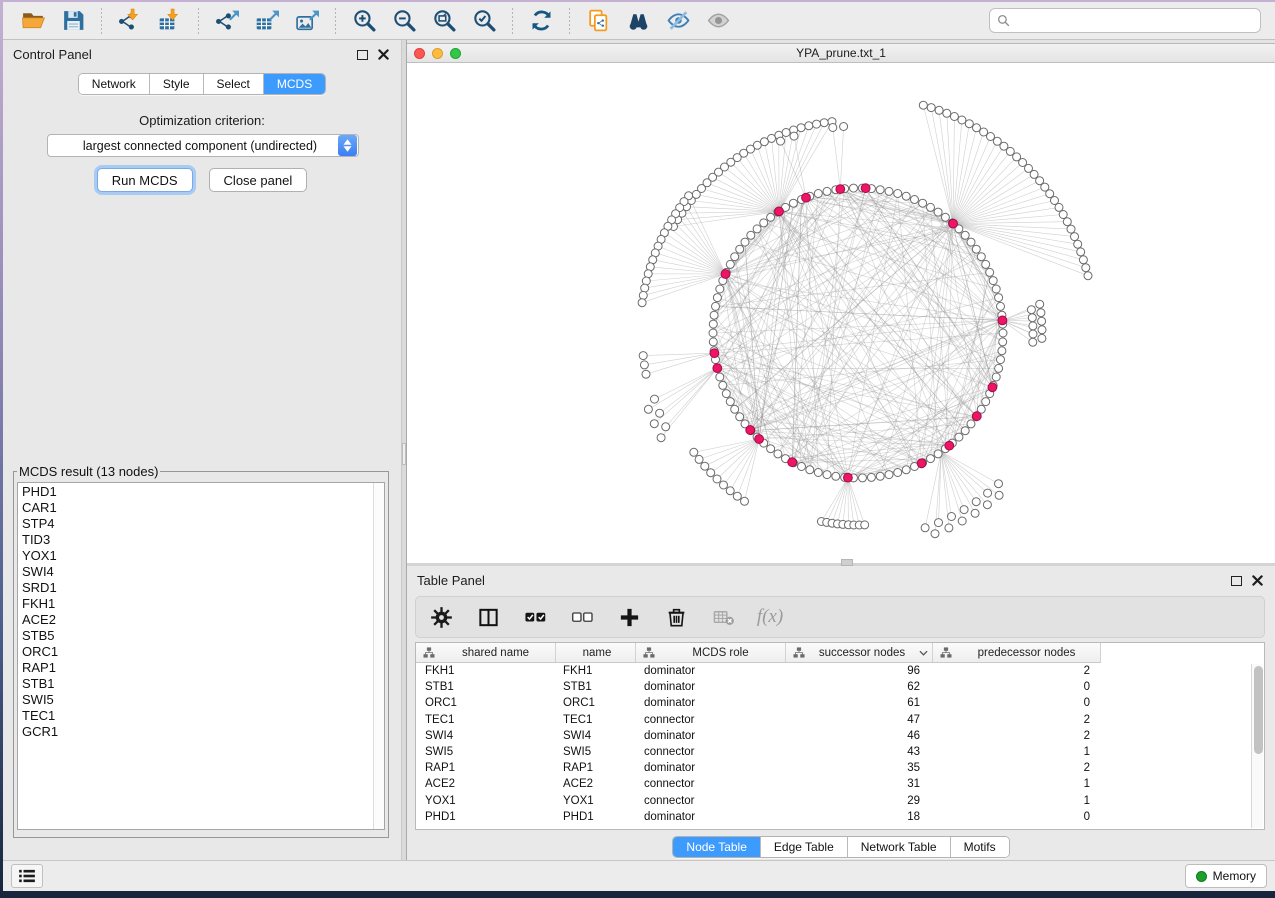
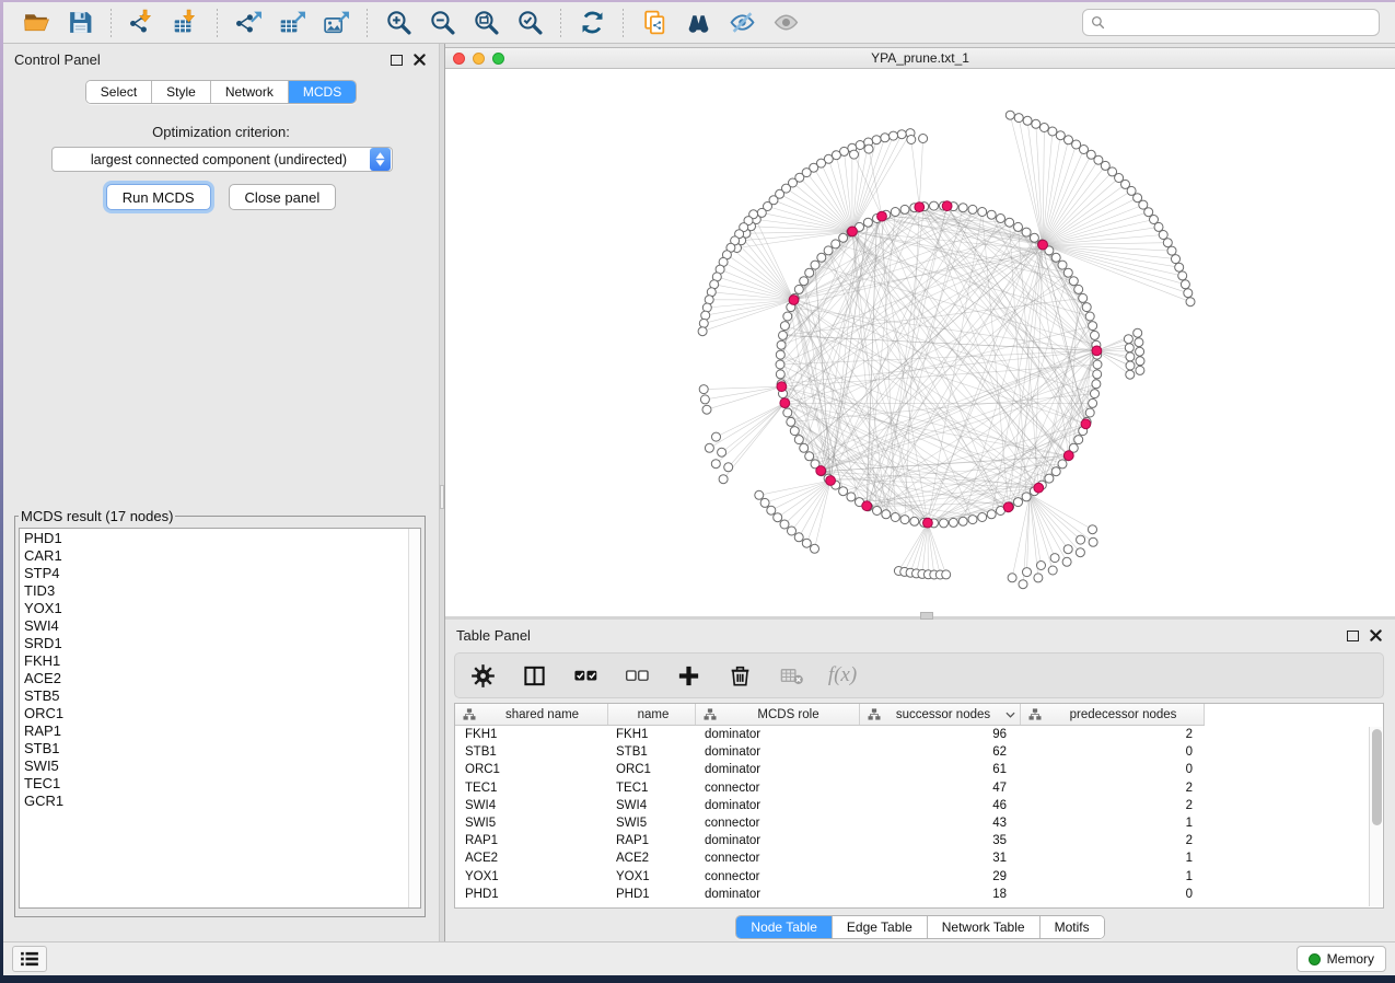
  Control Panel
- Network
+ Select
  Style
- Select
+ Network
  MCDS
  Optimization criterion:
  largest connected component (undirected)
  Run MCDS
  Close panel
- MCDS result (13 nodes)
+ MCDS result (17 nodes)
  PHD1
  CAR1
  STP4
  TID3
  YOX1
  SWI4
  SRD1
  FKH1
  ACE2
  STB5
  ORC1
  RAP1
  STB1
  SWI5
  TEC1
  GCR1
  YPA_prune.txt_1
  Table Panel
  f(x)
  shared name
  name
  MCDS role
  successor nodes
  predecessor nodes
  FKH1
  FKH1
  dominator
  96
  2
  STB1
  STB1
  dominator
  62
  0
  ORC1
  ORC1
  dominator
  61
  0
  TEC1
  TEC1
  connector
  47
  2
  SWI4
  SWI4
  dominator
  46
  2
  SWI5
  SWI5
  connector
  43
  1
  RAP1
  RAP1
  dominator
  35
  2
  ACE2
  ACE2
  connector
  31
  1
  YOX1
  YOX1
  connector
  29
  1
  PHD1
  PHD1
  dominator
  18
  0
  Node Table
  Edge Table
  Network Table
  Motifs
  Memory
